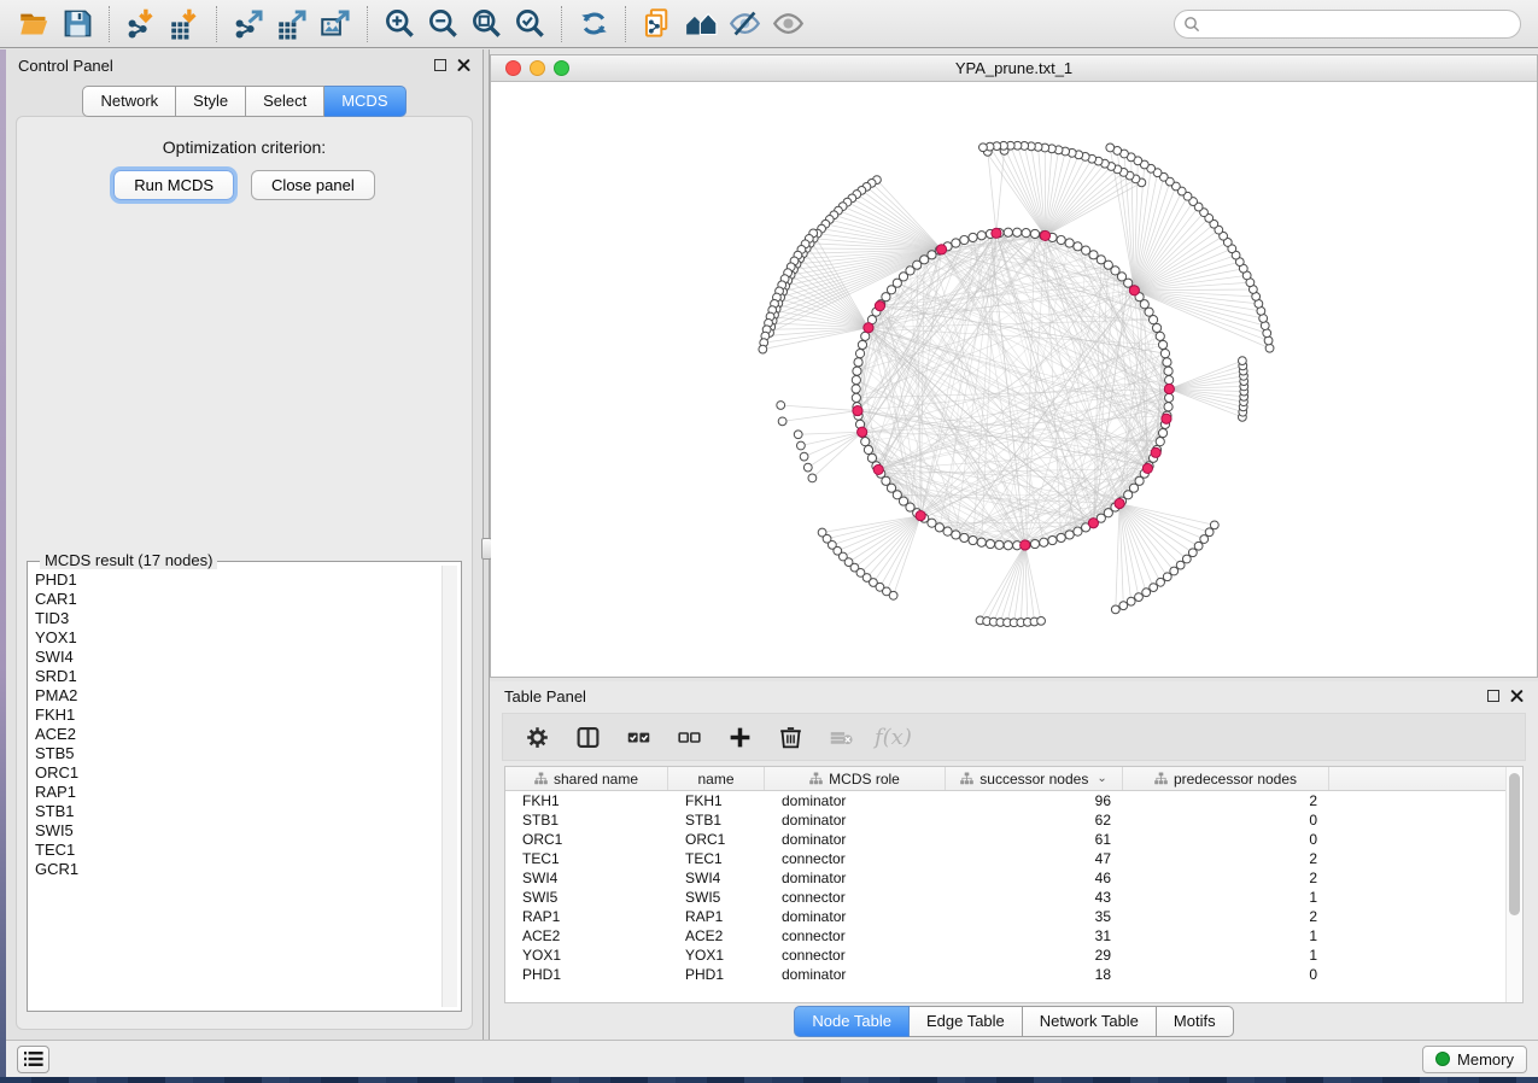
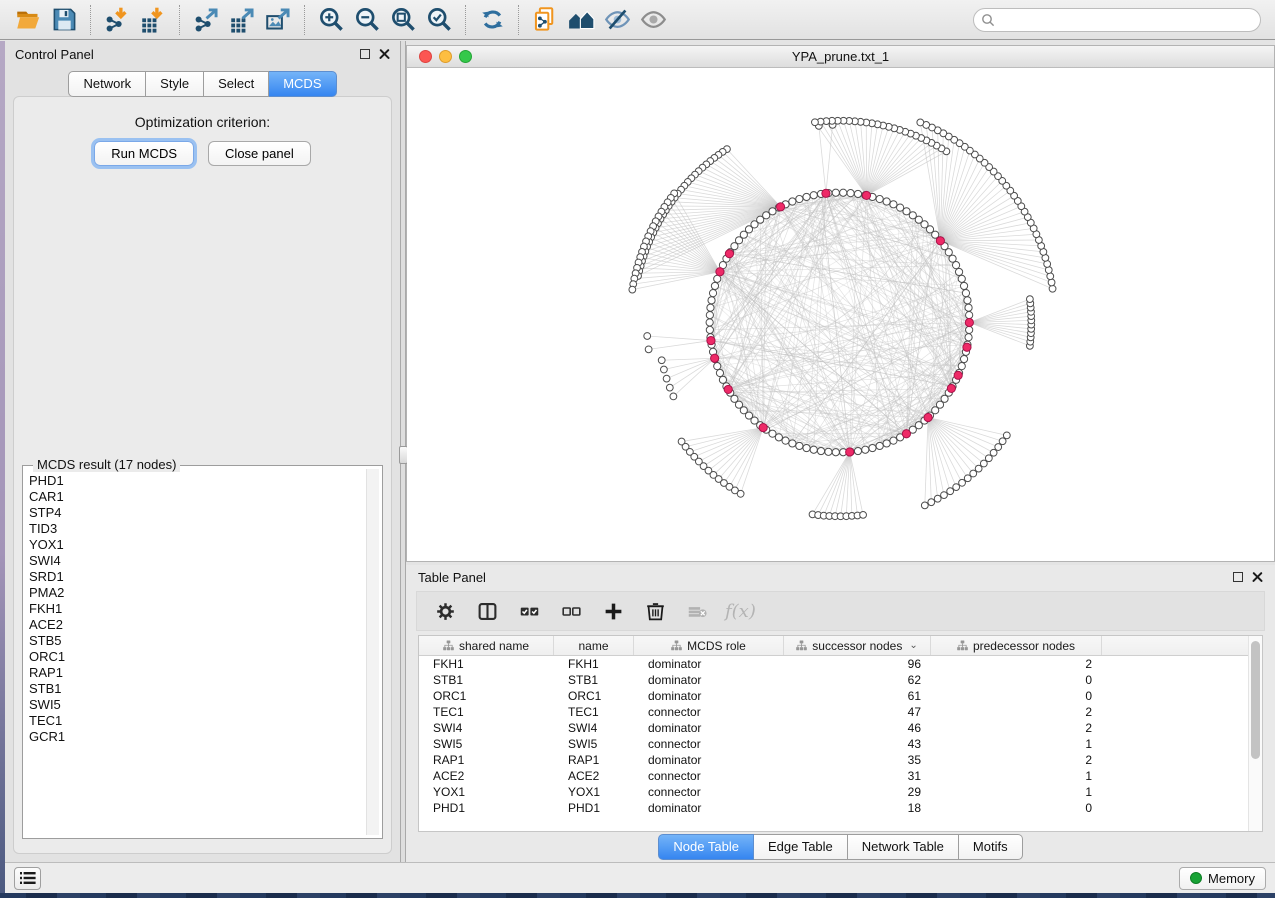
  Control Panel
  Network
  Style
  Select
  MCDS
  Optimization criterion:
  Run MCDS
  Close panel
  MCDS result (17 nodes)
  PHD1
  CAR1
+ STP4
  TID3
  YOX1
  SWI4
  SRD1
  PMA2
  FKH1
  ACE2
  STB5
  ORC1
  RAP1
  STB1
  SWI5
  TEC1
  GCR1
  YPA_prune.txt_1
  Table Panel
  f(x)
  shared name
  name
  MCDS role
  successor nodes
  ⌄
  predecessor nodes
  FKH1
  FKH1
  dominator
  96
  2
  STB1
  STB1
  dominator
  62
  0
  ORC1
  ORC1
  dominator
  61
  0
  TEC1
  TEC1
  connector
  47
  2
  SWI4
  SWI4
  dominator
  46
  2
  SWI5
  SWI5
  connector
  43
  1
  RAP1
  RAP1
  dominator
  35
  2
  ACE2
  ACE2
  connector
  31
  1
  YOX1
  YOX1
  connector
  29
  1
  PHD1
  PHD1
  dominator
  18
  0
  Node Table
  Edge Table
  Network Table
  Motifs
  Memory
